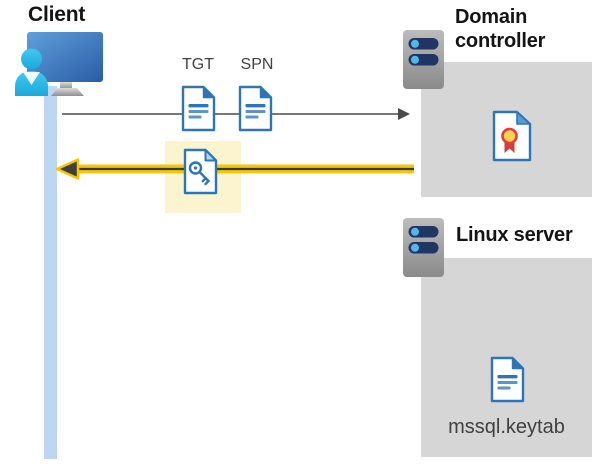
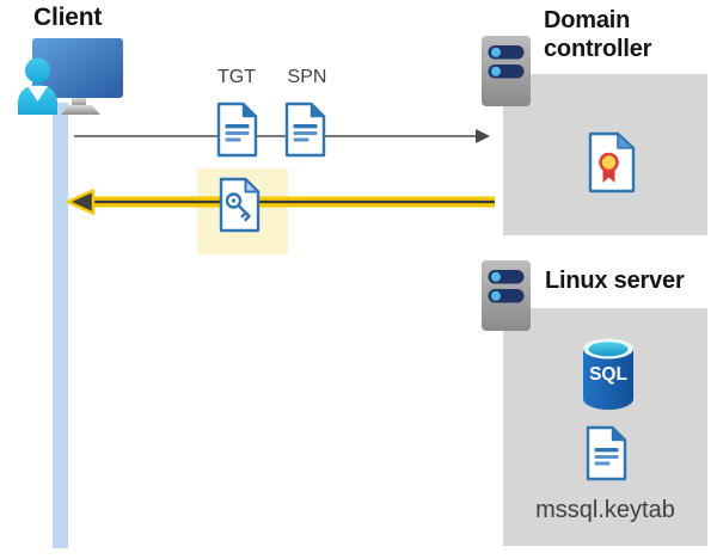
  Client
  TGT
  SPN
  Domain controller
  Linux server
+ SQL
  mssql.keytab
